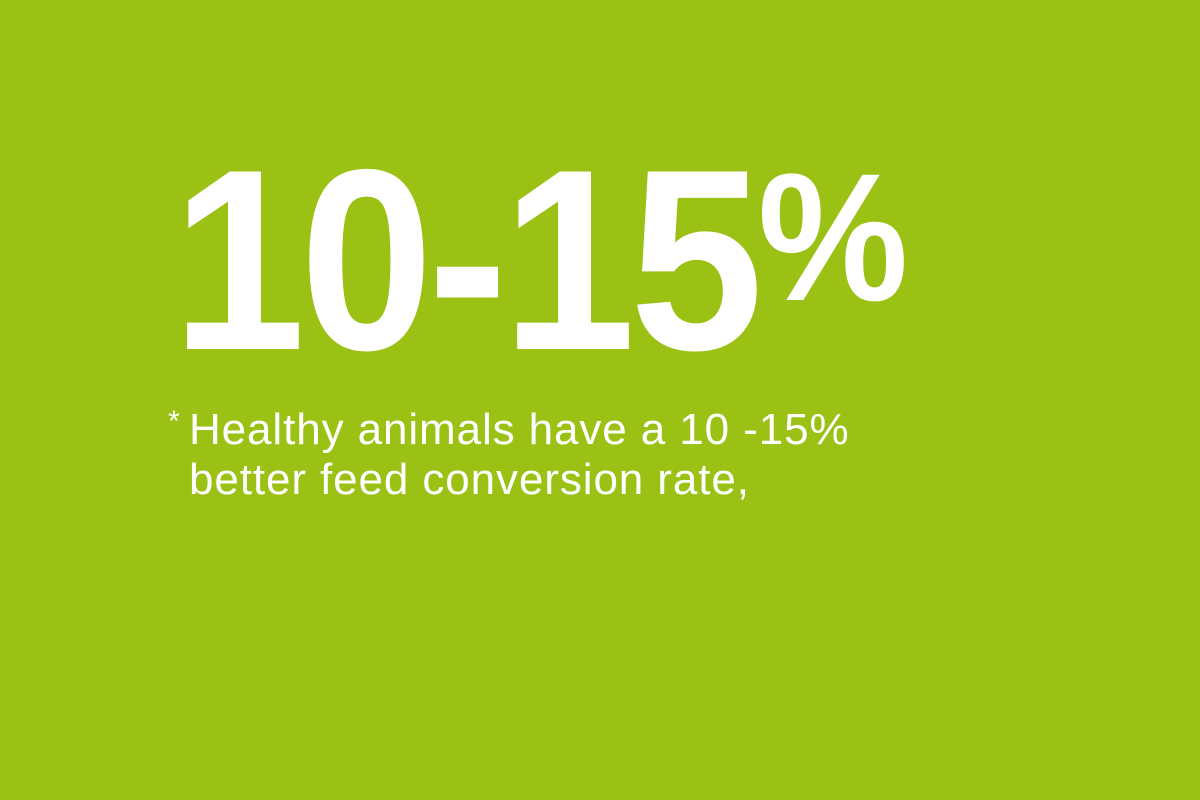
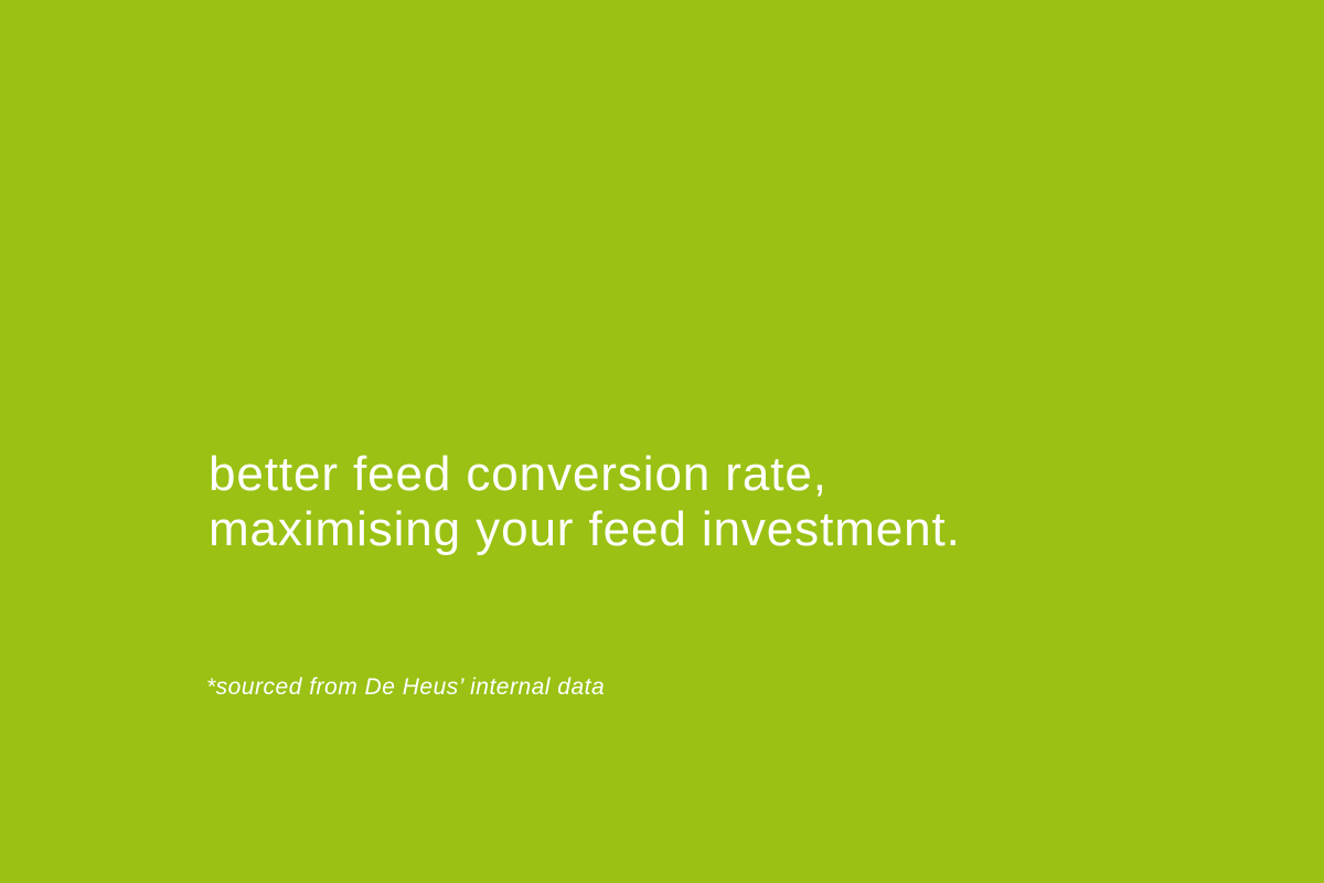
- 10-15%
- * Healthy animals have a 10 -15%
  better feed conversion rate,
+ maximising your feed investment.
+ *sourced from De Heus’ internal data
